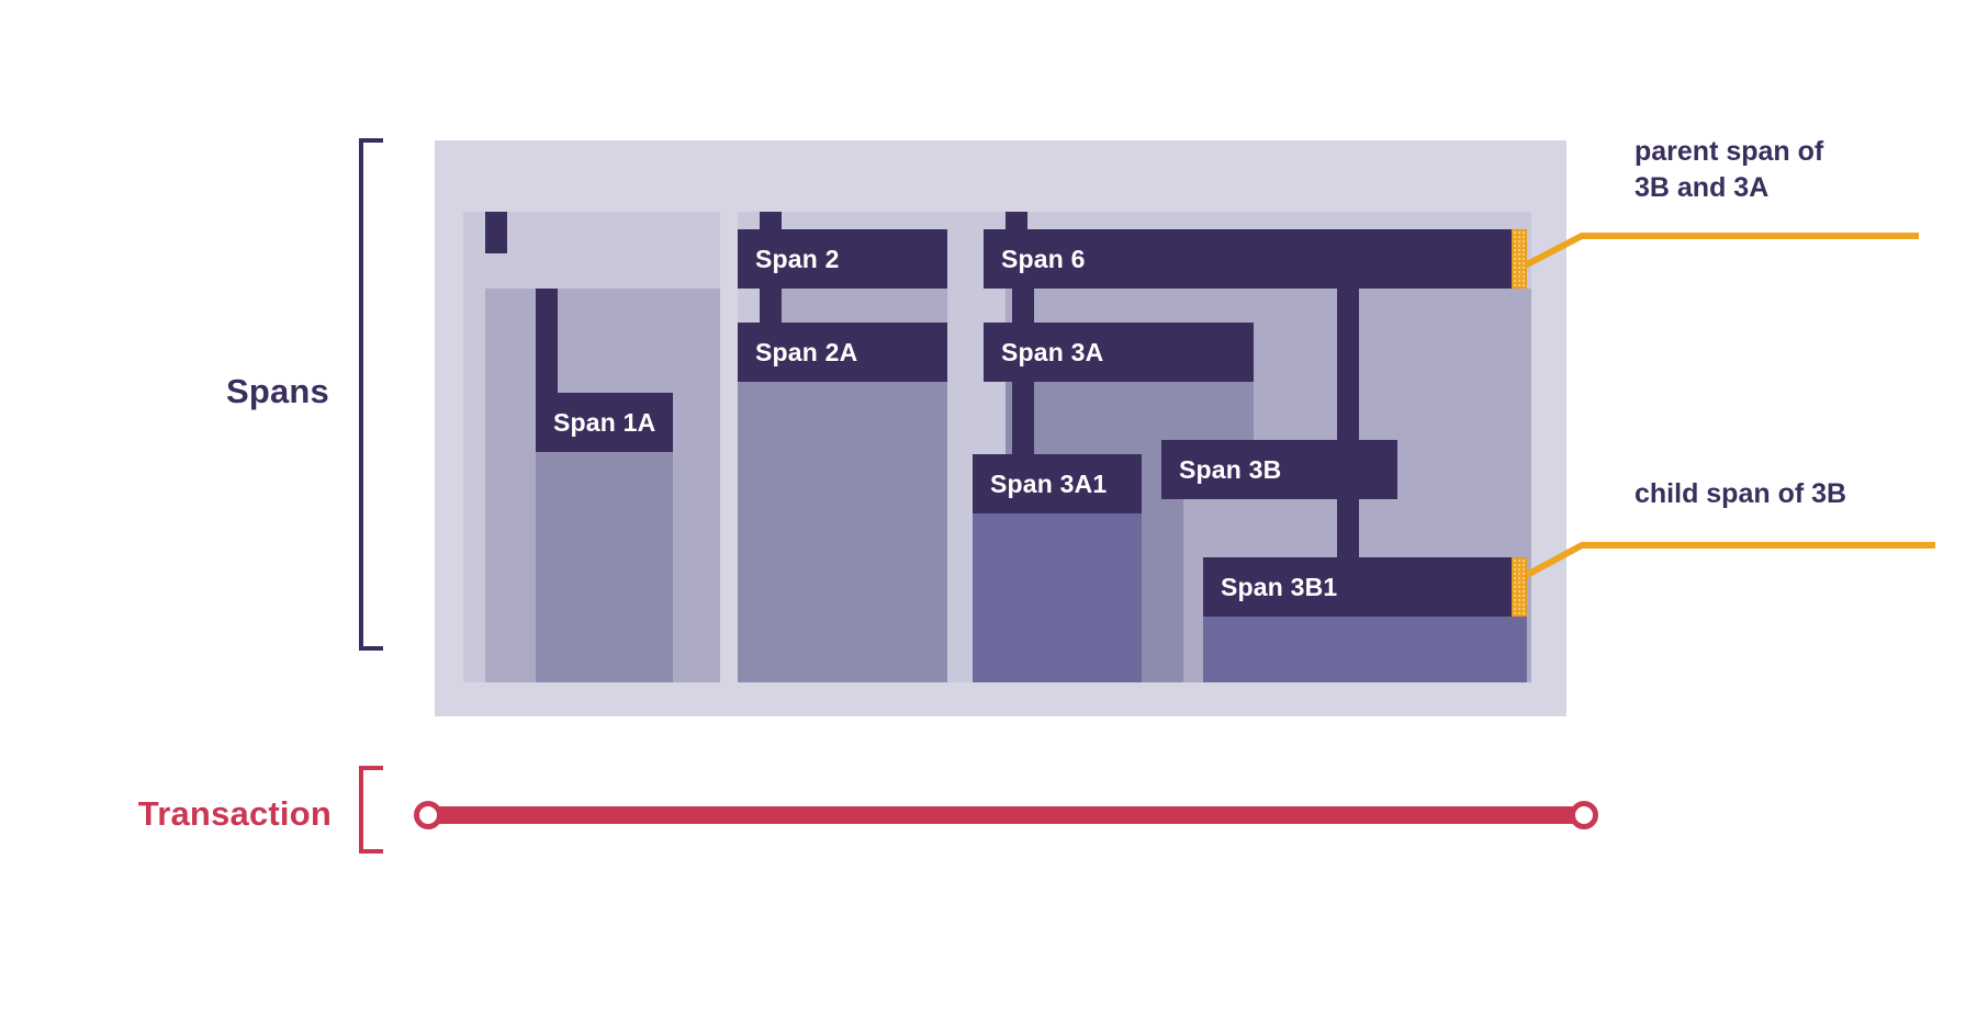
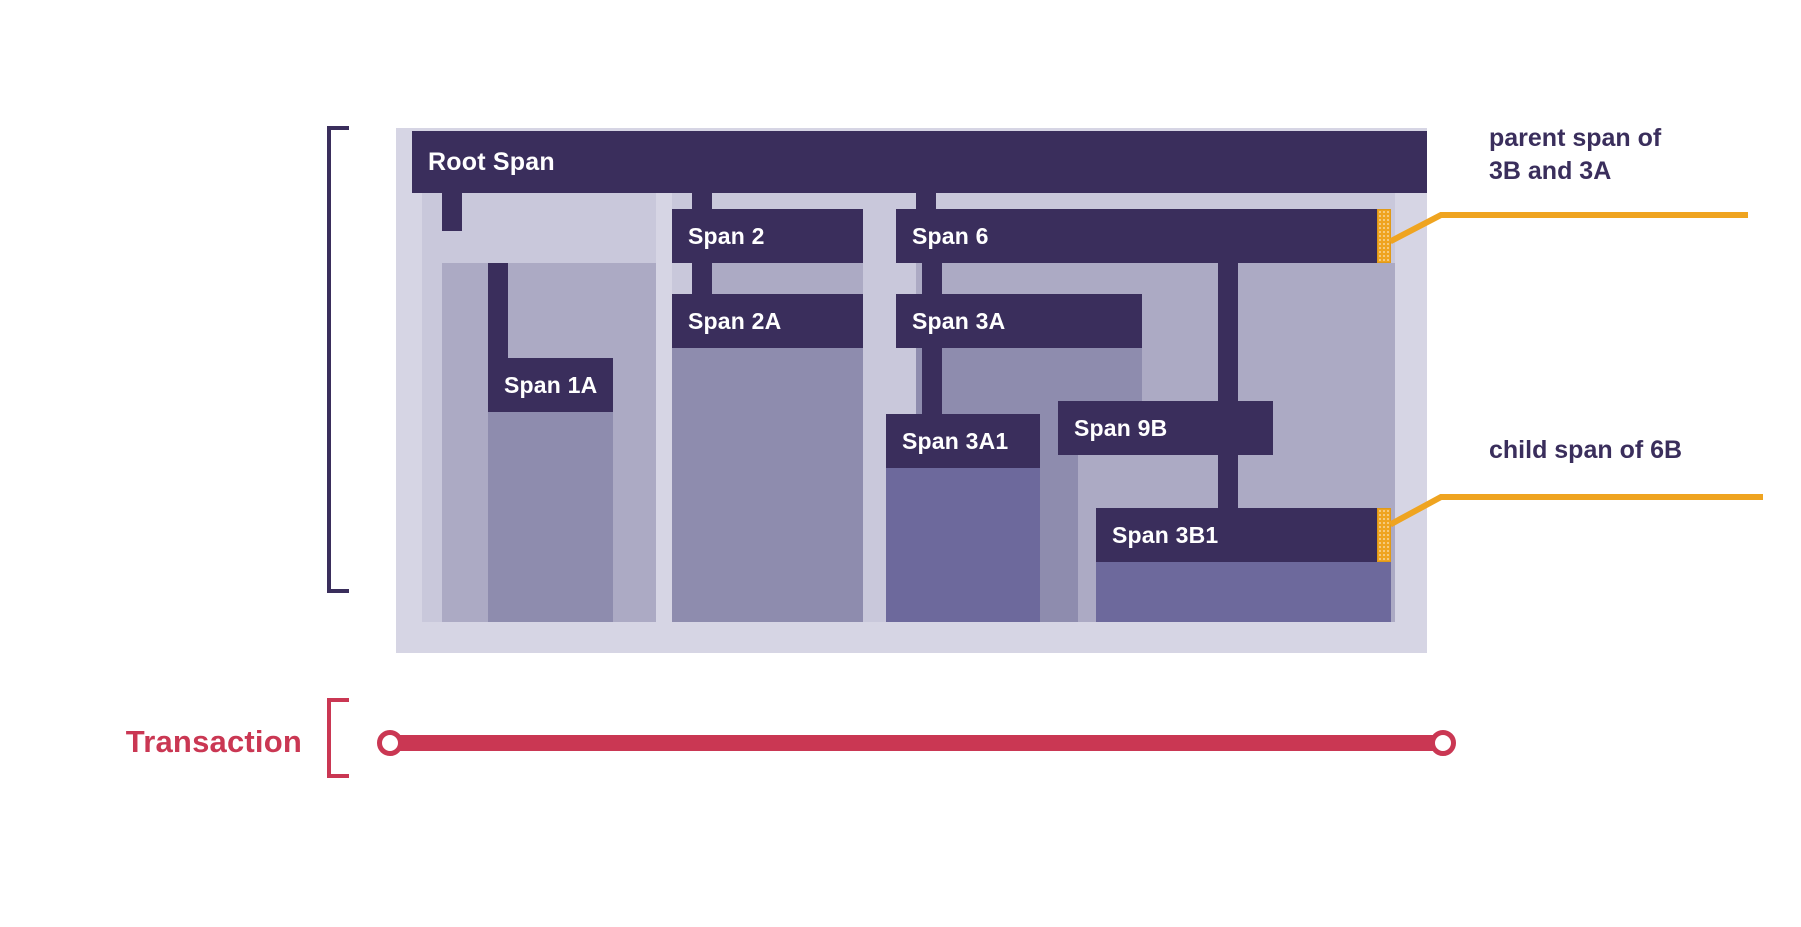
- Spans
  Transaction
+ Root Span
  Span 1A
  Span 2
  Span 2A
  Span 6
  Span 3A
  Span 3A1
- Span 3B
+ Span 9B
  Span 3B1
  parent span of
  3B and 3A
- child span of 3B
+ child span of 6B
